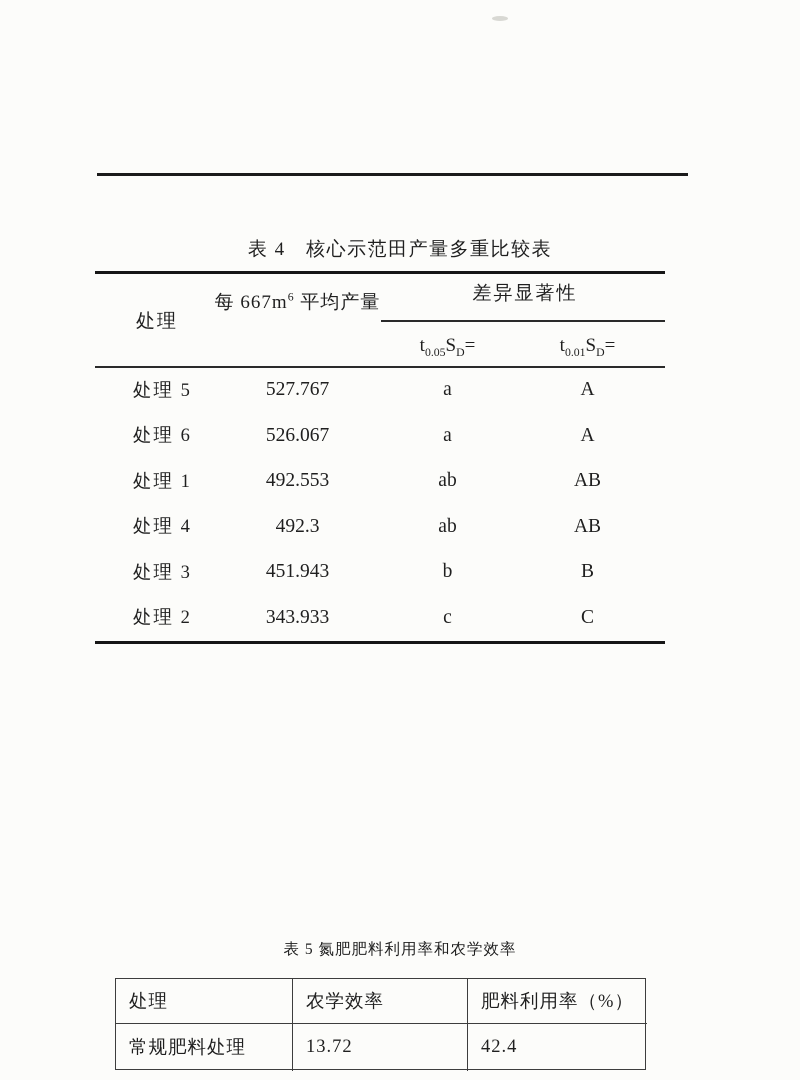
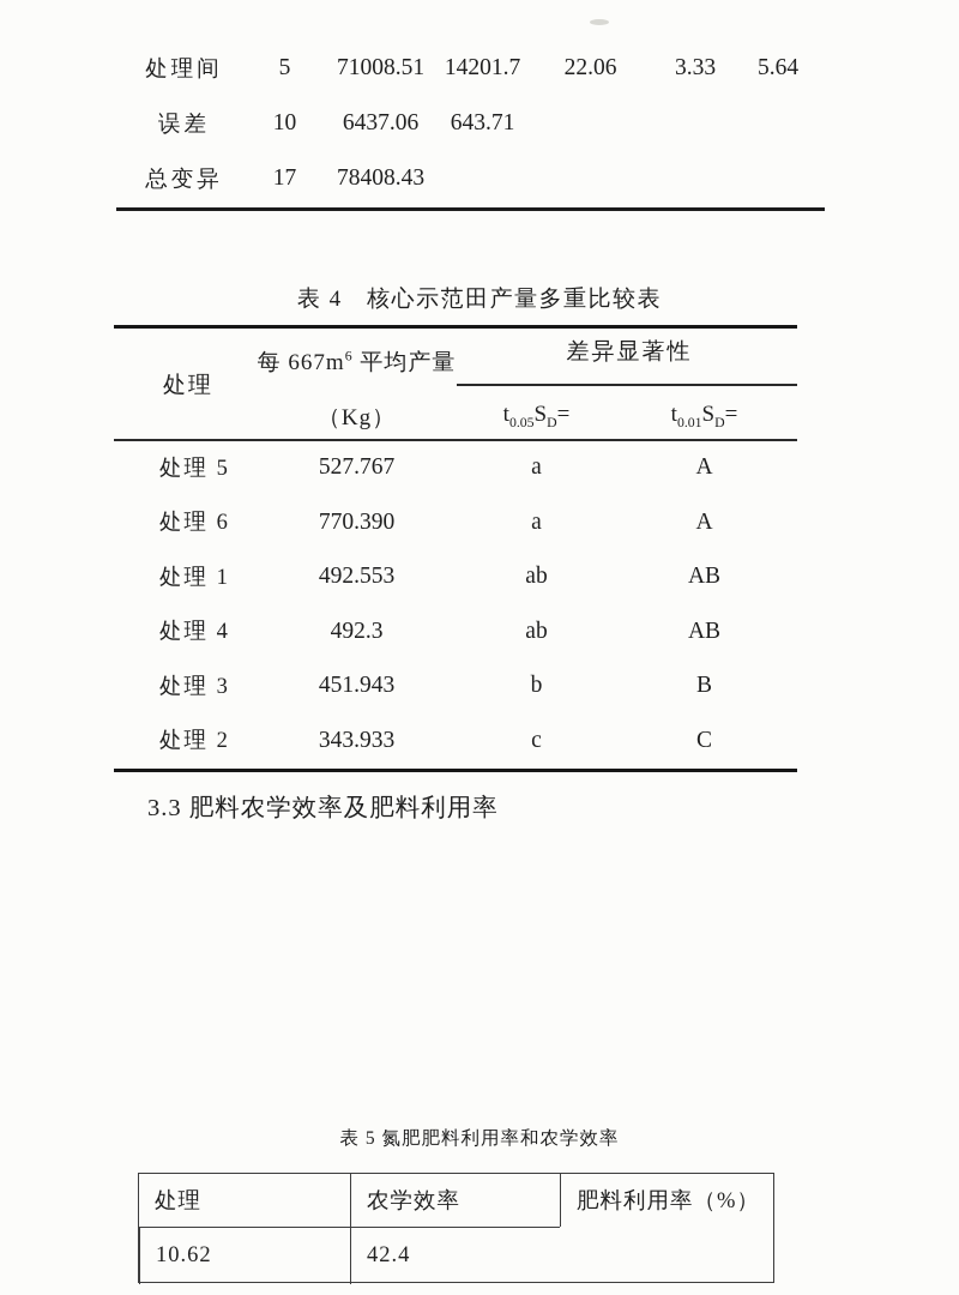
+ 处理间
+ 5
+ 71008.51
+ 14201.7
+ 22.06
+ 3.33
+ 5.64
+ 误差
+ 10
+ 6437.06
+ 643.71
+ 总变异
+ 17
+ 78408.43
  表 4 核心示范田产量多重比较表
  处理
  每 667m6 平均产量
+ （Kg）
  差异显著性
  t0.05SD=
  t0.01SD=
  处理 5
  527.767
  a
  A
  处理 6
- 526.067
+ 770.390
  a
  A
  处理 1
  492.553
  ab
  AB
  处理 4
  492.3
  ab
  AB
  处理 3
  451.943
  b
  B
  处理 2
  343.933
  c
  C
+ 3.3 肥料农学效率及肥料利用率
  表 5 氮肥肥料利用率和农学效率
  处理
  农学效率
  肥料利用率（%）
- 常规肥料处理
- 13.72
+ 10.62
  42.4
